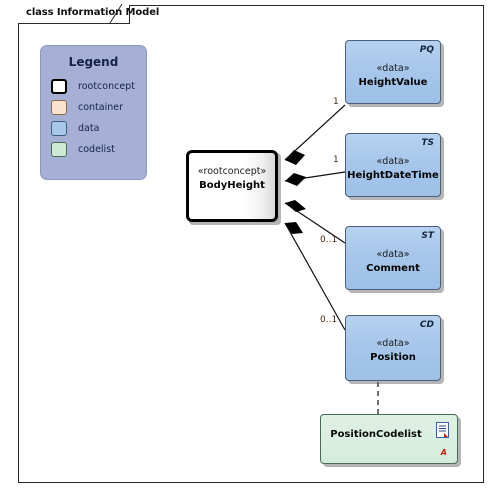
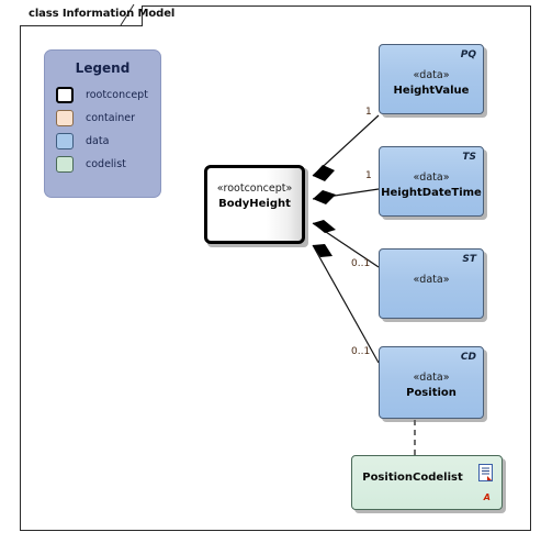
  class Information Model
  Legend
  rootconcept
  container
  data
  codelist
  «rootconcept»
  BodyHeight
  PQ
  «data»
  HeightValue
  TS
  «data»
  HeightDateTime
  ST
  «data»
- Comment
  CD
  «data»
  Position
  PositionCodelist
  A
  1
  1
  0..1
  0..1
